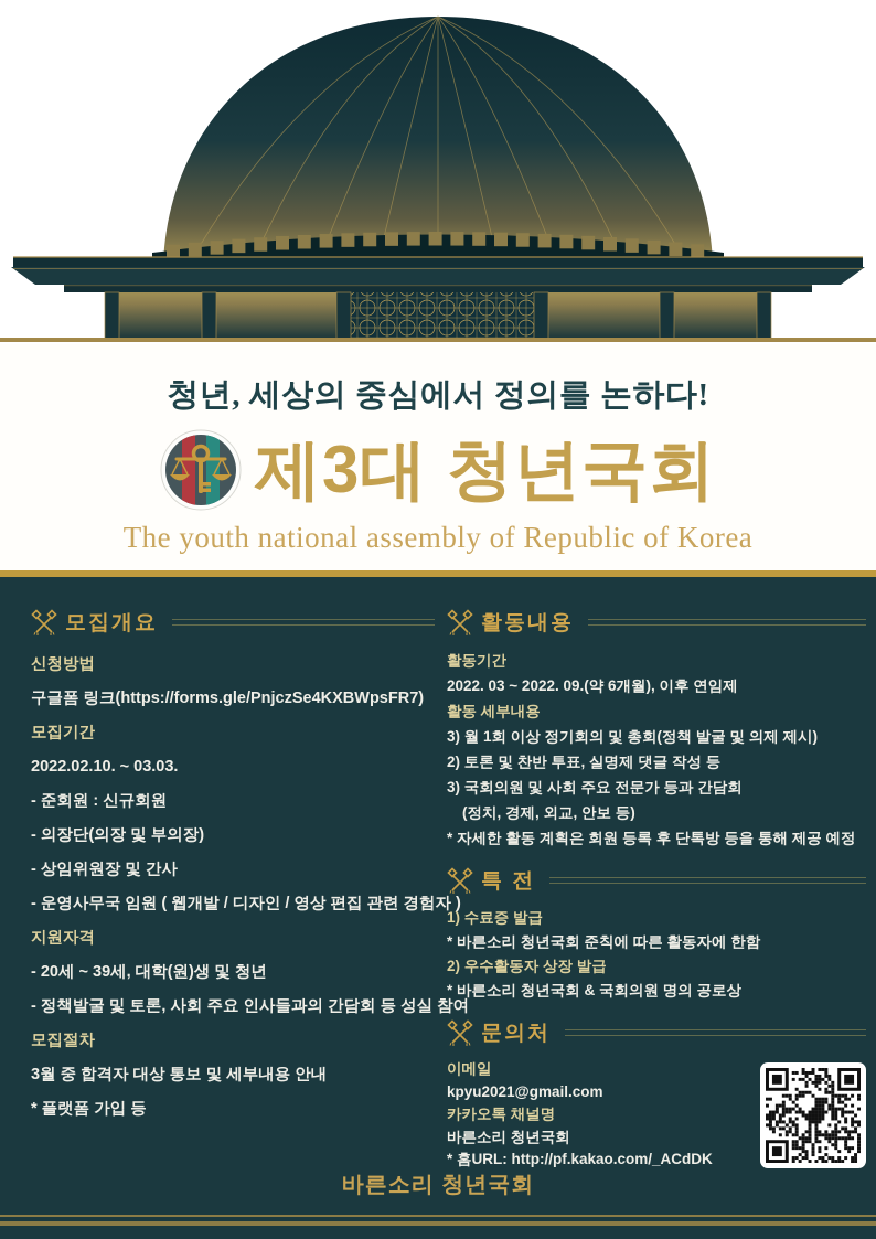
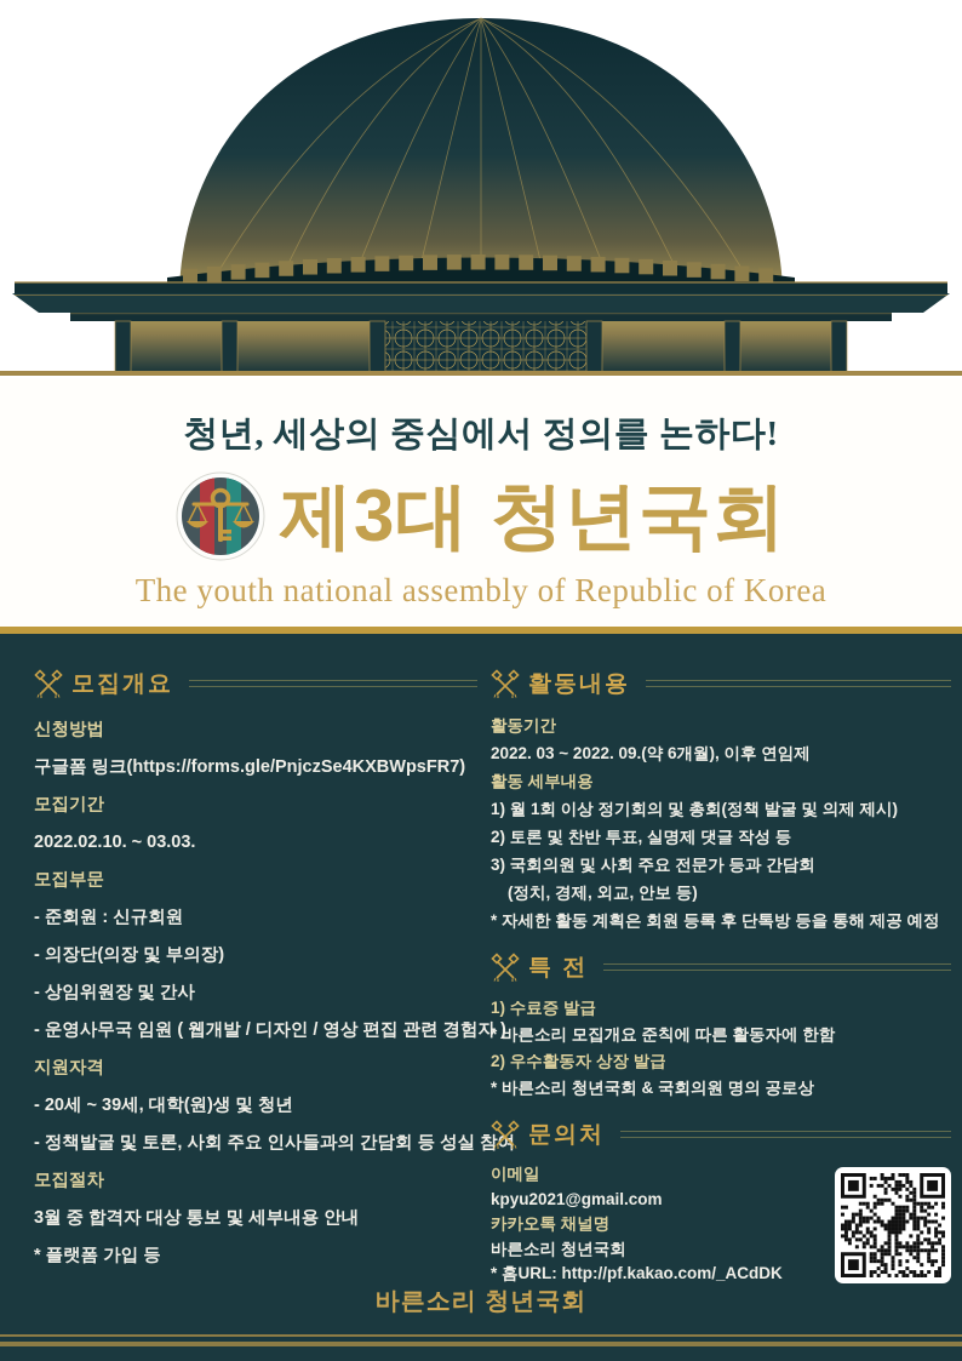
  청년, 세상의 중심에서 정의를 논하다!
  제3대 청년국회
  The youth national assembly of Republic of Korea
  모집개요
  신청방법
  구글폼 링크(https://forms.gle/PnjczSe4KXBWpsFR7)
  모집기간
  2022.02.10. ~ 03.03.
+ 모집부문
  - 준회원 : 신규회원
  - 의장단(의장 및 부의장)
  - 상임위원장 및 간사
  - 운영사무국 임원 ( 웹개발 / 디자인 / 영상 편집 관련 경험자
  지원자격
  - 20세 ~ 39세, 대학(원)생 및 청년
  - 정책발굴 및 토론, 사회 주요 인사들과의 간담회 등 성실 참
  모집절차
  3월 중 합격자 대상 통보 및 세부내용 안내
  * 플랫폼 가입 등
  활동내용
  활동기간
  2022. 03 ~ 2022. 09.(약 6개월), 이후 연임제
  활동 세부내용
- 3) 월 1회 이상 정기회의 및 총회(정책 발굴 및 의제 제시)
+ 1) 월 1회 이상 정기회의 및 총회(정책 발굴 및 의제 제시)
  2) 토론 및 찬반 투표, 실명제 댓글 작성 등
  3) 국회의원 및 사회 주요 전문가 등과 간담회
  (정치, 경제, 외교, 안보 등)
  * 자세한 활동 계획은 회원 등록 후 단톡방 등을 통해 제공 예정
  특 전
  1) 수료증 발급
- * 바른소리 청년국회 준칙에 따른 활동자에 한함
+ * 바른소리 모집개요 준칙에 따른 활동자에 한함
  2) 우수활동자 상장 발급
  * 바른소리 청년국회 & 국회의원 명의 공로상
  문의처
  이메일
  kpyu2021@gmail.com
  카카오톡 채널명
  바른소리 청년국회
  * 홈URL: http://pf.kakao.com/_ACdDK
  바른소리 청년국회
